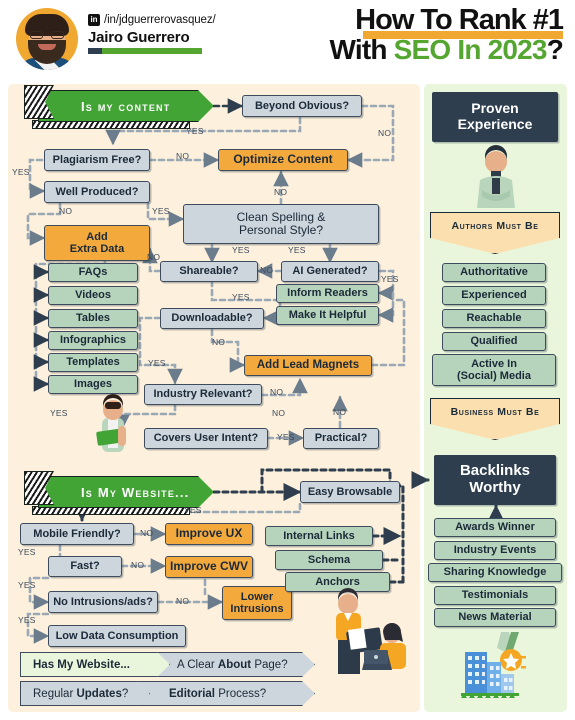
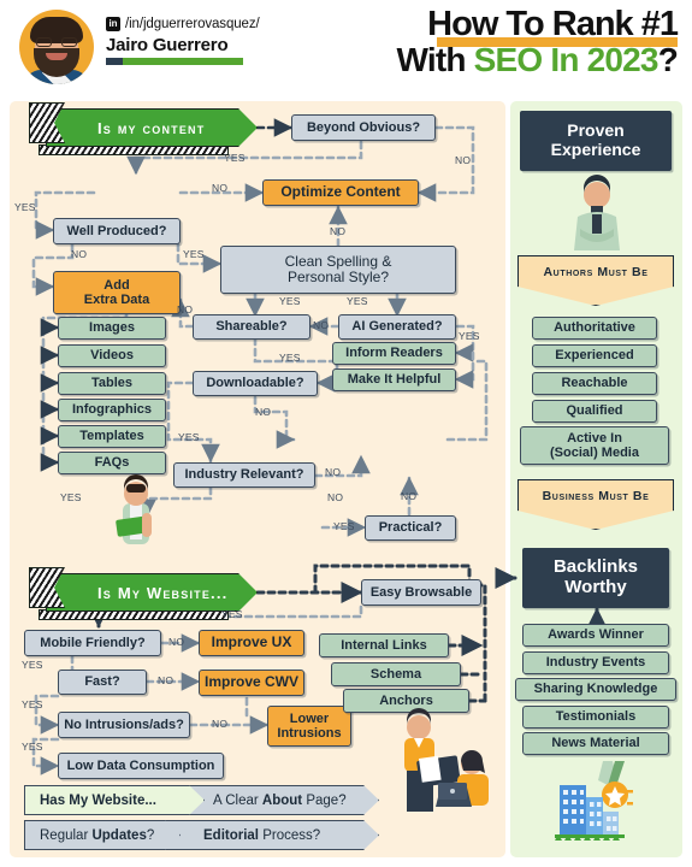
  in
  /in/jdguerrerovasquez/
  Jairo Guerrero
  How To Rank #1
  With SEO In 2023?
  Is my content
  Beyond Obvious?
- Plagiarism Free?
  Optimize Content
  Well Produced?
  Clean Spelling &
  Personal Style?
  Add
  Extra Data
  Shareable?
  AI Generated?
  Inform Readers
  Make It Helpful
  Downloadable?
- Add Lead Magnets
  Industry Relevant?
- Covers User Intent?
  Practical?
- FAQs
+ Images
  Videos
  Tables
  Infographics
  Templates
- Images
+ FAQs
  Is My Website...
  Easy Browsable
  Mobile Friendly?
  Improve UX
  Fast?
  Improve CWV
  No Intrusions/ads?
  Lower
  Intrusions
  Low Data Consumption
  Internal Links
  Schema
  Anchors
  YES
  NO
  YES
  NO
  YES
  NO
  NO
  YES
  YES
  NO
  YES
  NO
  YES
  NO
  YES
  NO
  NO
  NO
  YES
  YES
  YES
  NO
  YES
  NO
  YES
  NO
  YES
  Has My Website...
  A Clear About Page?
  Regular Updates?
  Editorial Process?
  Proven
  Experience
  Authors Must Be
  Authoritative
  Experienced
  Reachable
  Qualified
  Active In
  (Social) Media
  Business Must Be
  Backlinks
  Worthy
  Awards Winner
  Industry Events
  Sharing Knowledge
  Testimonials
  News Material
